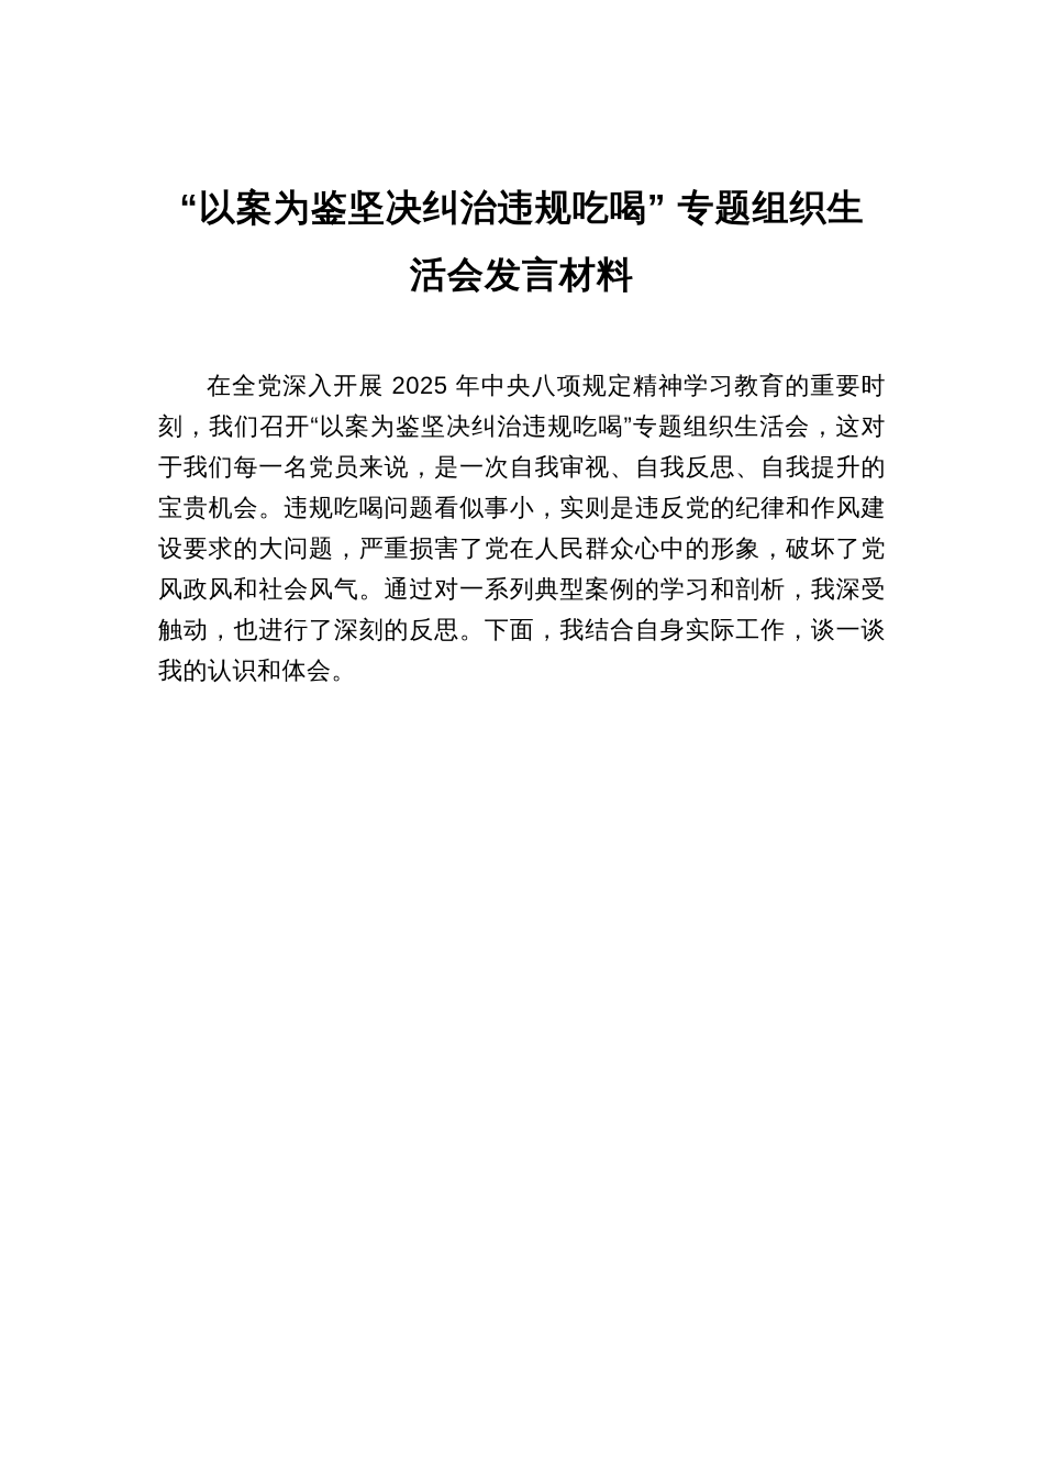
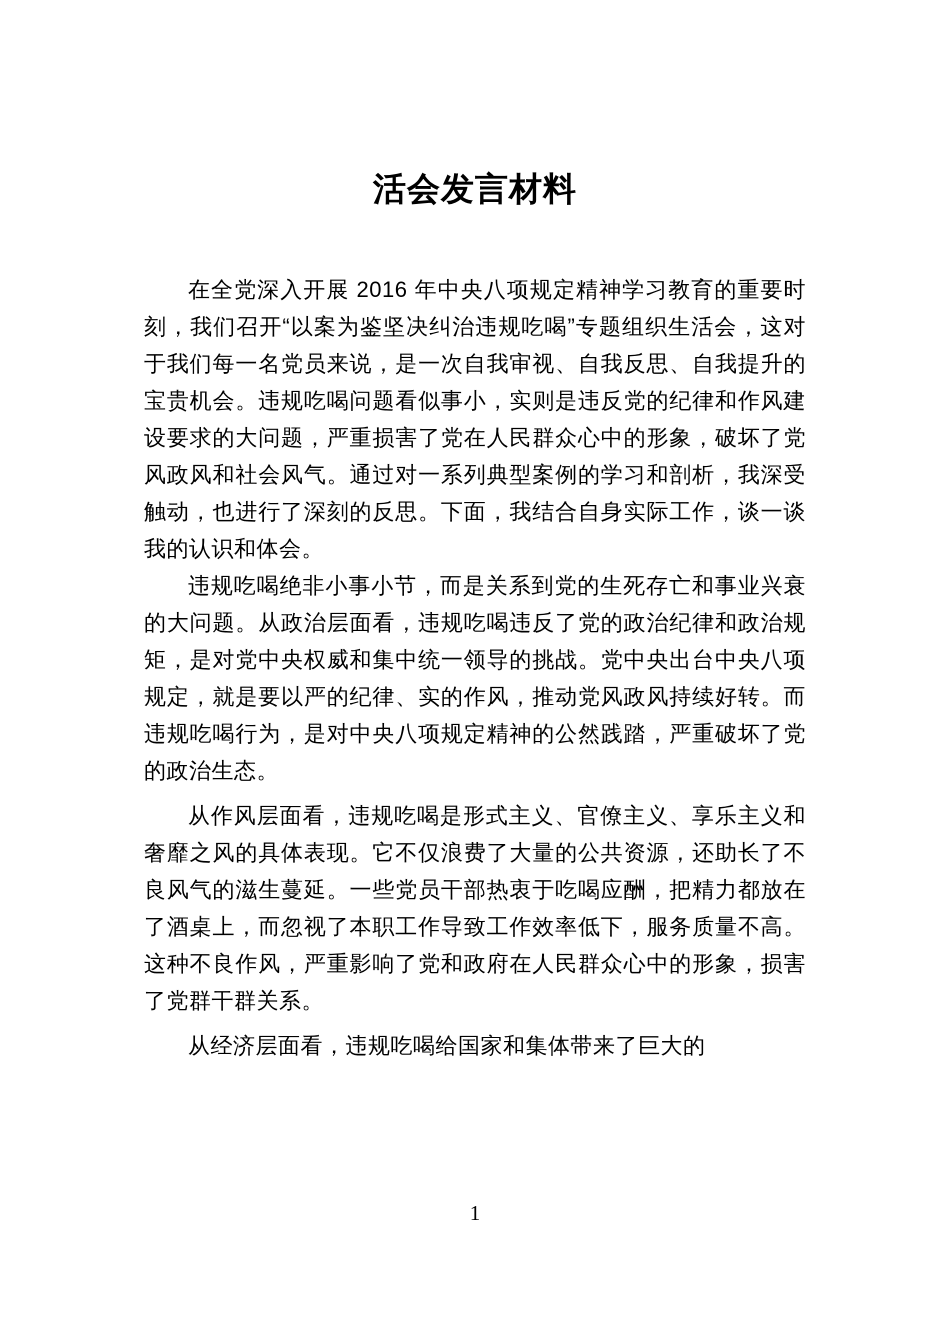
- “以案为鉴坚决纠治违规吃喝” 专题组织生
  活会发言材料
- 在全党深入开展 2025 年中央八项规定精神学习教育的重要时刻，我们召开“以案为鉴坚决纠治违规吃喝”专题组织生活会，这对于我们每一名党员来说，是一次自我审视、自我反思、自我提升的宝贵机会。违规吃喝问题看似事小，实则是违反党的纪律和作风建设要求的大问题，严重损害了党在人民群众心中的形象，破坏了党风政风和社会风气。通过对一系列典型案例的学习和剖析，我深受触动，也进行了深刻的反思。下面，我结合自身实际工作，谈一谈我的认识和体会。
+ 在全党深入开展 2016 年中央八项规定精神学习教育的重要时刻，我们召开“以案为鉴坚决纠治违规吃喝”专题组织生活会，这对于我们每一名党员来说，是一次自我审视、自我反思、自我提升的宝贵机会。违规吃喝问题看似事小，实则是违反党的纪律和作风建设要求的大问题，严重损害了党在人民群众心中的形象，破坏了党风政风和社会风气。通过对一系列典型案例的学习和剖析，我深受触动，也进行了深刻的反思。下面，我结合自身实际工作，谈一谈我的认识和体会。
+ 违规吃喝绝非小事小节，而是关系到党的生死存亡和事业兴衰的大问题。从政治层面看，违规吃喝违反了党的政治纪律和政治规矩，是对党中央权威和集中统一领导的挑战。党中央出台中央八项规定，就是要以严的纪律、实的作风，推动党风政风持续好转。而违规吃喝行为，是对中央八项规定精神的公然践踏，严重破坏了党的政治生态。
+ 从作风层面看，违规吃喝是形式主义、官僚主义、享乐主义和奢靡之风的具体表现。它不仅浪费了大量的公共资源，还助长了不良风气的滋生蔓延。一些党员干部热衷于吃喝应酬，把精力都放在了酒桌上，而忽视了本职工作导致工作效率低下，服务质量不高。这种不良作风，严重影响了党和政府在人民群众心中的形象，损害了党群干群关系。
+ 从经济层面看，违规吃喝给国家和集体带来了巨大的
+ 1
